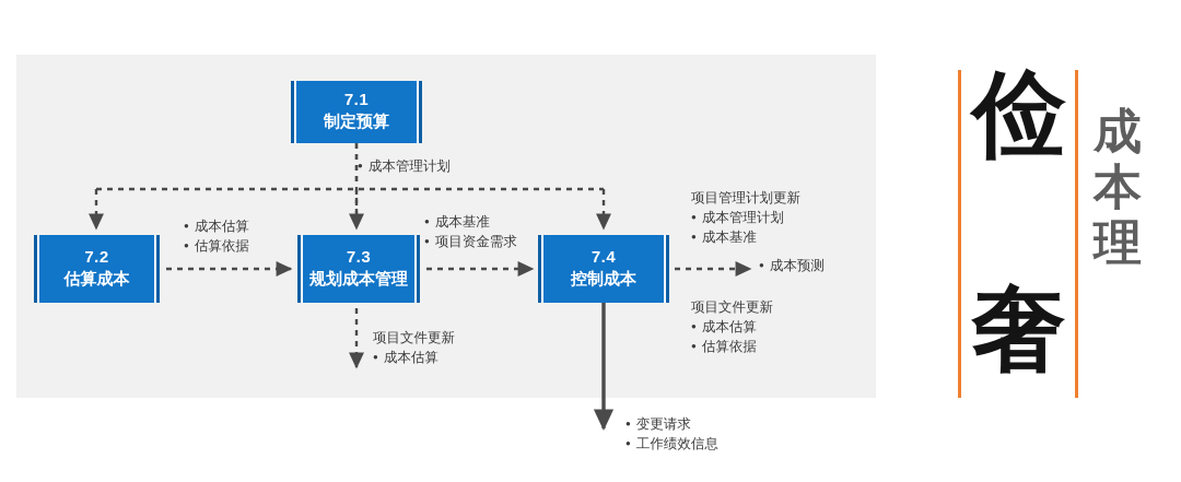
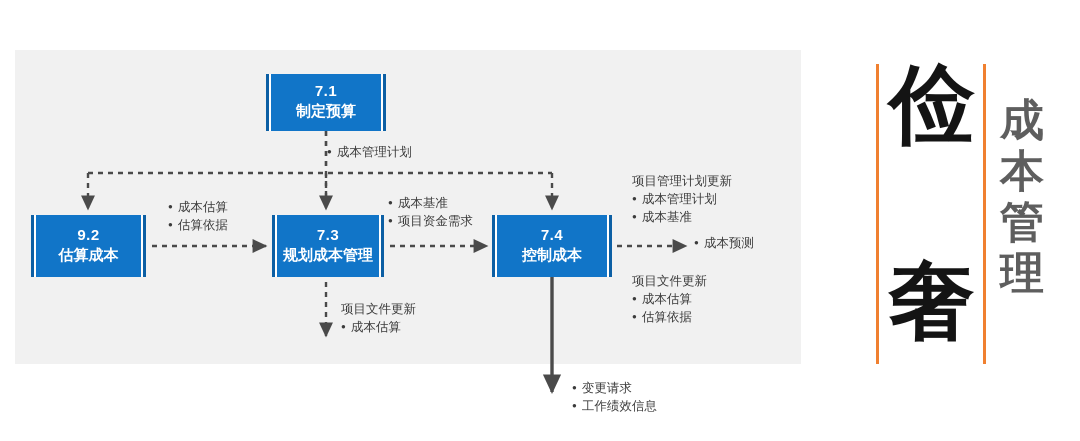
  7.1
  制定预算
- 7.2
+ 9.2
  估算成本
  7.3
  规划成本管理
  7.4
  控制成本
  成本管理计划
  成本估算
  估算依据
  成本基准
  项目资金需求
  项目管理计划更新
  成本管理计划
  成本基准
  成本预测
  项目文件更新
  成本估算
  估算依据
  项目文件更新
  成本估算
  变更请求
  工作绩效信息
  俭
  奢
  成
  本
+ 管
  理
